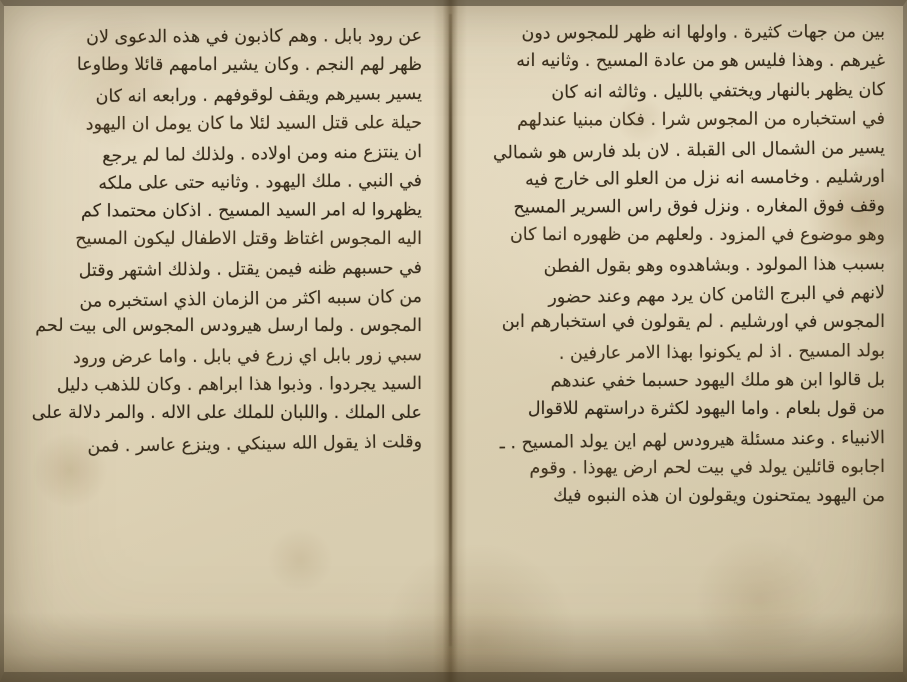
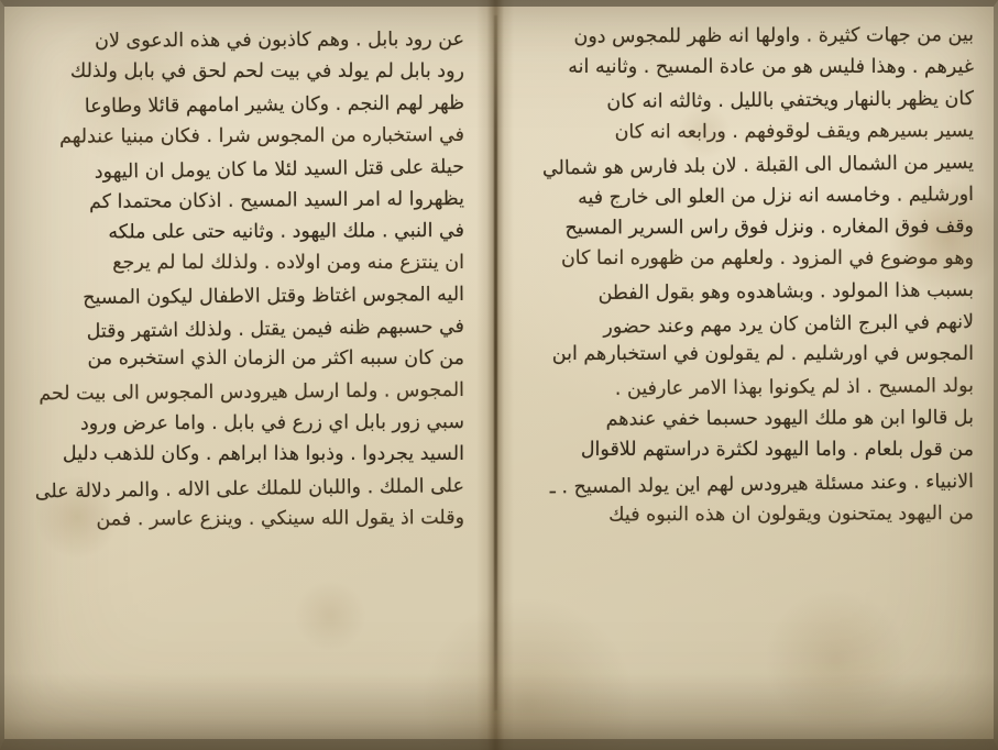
  بين من جهات كثيرة . واولها انه ظهر للمجوس دون
  غيرهم . وهذا فليس هو من عادة المسيح . وثانيه انه
  كان يظهر بالنهار ويختفي بالليل . وثالثه انه كان
- في استخباره من المجوس شرا . فكان مبنيا عندلهم
+ يسير بسيرهم ويقف لوقوفهم . ورابعه انه كان
  يسير من الشمال الى القبلة . لان بلد فارس هو شمالي
  اورشليم . وخامسه انه نزل من العلو الى خارج فيه
  وقف فوق المغاره . ونزل فوق راس السرير المسيح
  وهو موضوع في المزود . ولعلهم من ظهوره انما كان
  بسبب هذا المولود . وبشاهدوه وهو بقول الفطن
  لانهم في البرج الثامن كان يرد مهم وعند حضور
  المجوس في اورشليم . لم يقولون في استخبارهم ابن
  بولد المسيح . اذ لم يكونوا بهذا الامر عارفين .
  بل قالوا ابن هو ملك اليهود حسبما خفي عندهم
  من قول بلعام . واما اليهود لكثرة دراستهم للاقوال
  الانبياء . وعند مسئلة هيرودس لهم اين يولد المسيح . ـ
- اجابوه قائلين يولد في بيت لحم ارض يهوذا . وقوم
  من اليهود يمتحنون ويقولون ان هذه النبوه فيك
  عن رود بابل . وهم كاذبون في هذه الدعوى لان
+ رود بابل لم يولد في بيت لحم لحق في بابل ولذلك
  ظهر لهم النجم . وكان يشير امامهم قائلا وطاوعا
- يسير بسيرهم ويقف لوقوفهم . ورابعه انه كان
+ في استخباره من المجوس شرا . فكان مبنيا عندلهم
  حيلة على قتل السيد لئلا ما كان يومل ان اليهود
- ان ينتزع منه ومن اولاده . ولذلك لما لم يرجع
+ يظهروا له امر السيد المسيح . اذكان محتمدا كم
  في النبي . ملك اليهود . وثانيه حتى على ملكه
- يظهروا له امر السيد المسيح . اذكان محتمدا كم
+ ان ينتزع منه ومن اولاده . ولذلك لما لم يرجع
  اليه المجوس اغتاظ وقتل الاطفال ليكون المسيح
  في حسبهم ظنه فيمن يقتل . ولذلك اشتهر وقتل
  من كان سببه اكثر من الزمان الذي استخبره من
  المجوس . ولما ارسل هيرودس المجوس الى بيت لحم
  سبي زور بابل اي زرع في بابل . واما عرض ورود
  السيد يجردوا . وذبوا هذا ابراهم . وكان للذهب دليل
  على الملك . واللبان للملك على الاله . والمر دلالة على
  وقلت اذ يقول الله سينكي . وينزع عاسر . فمن
